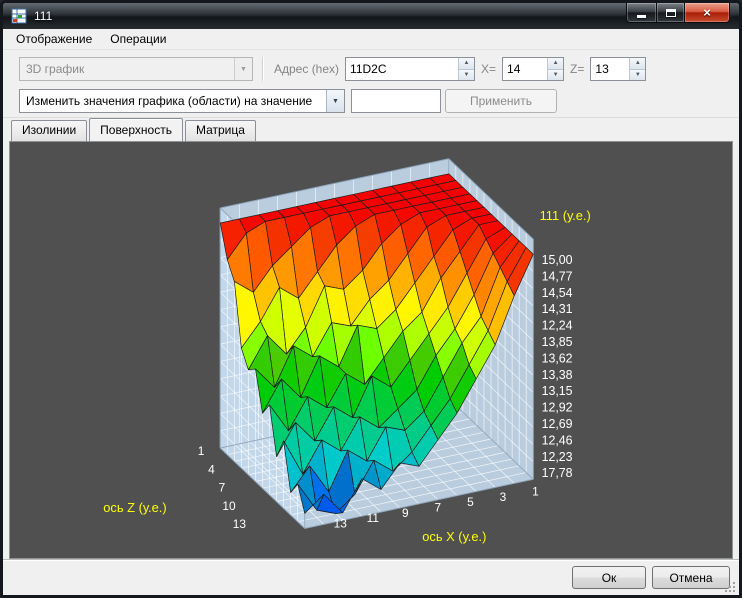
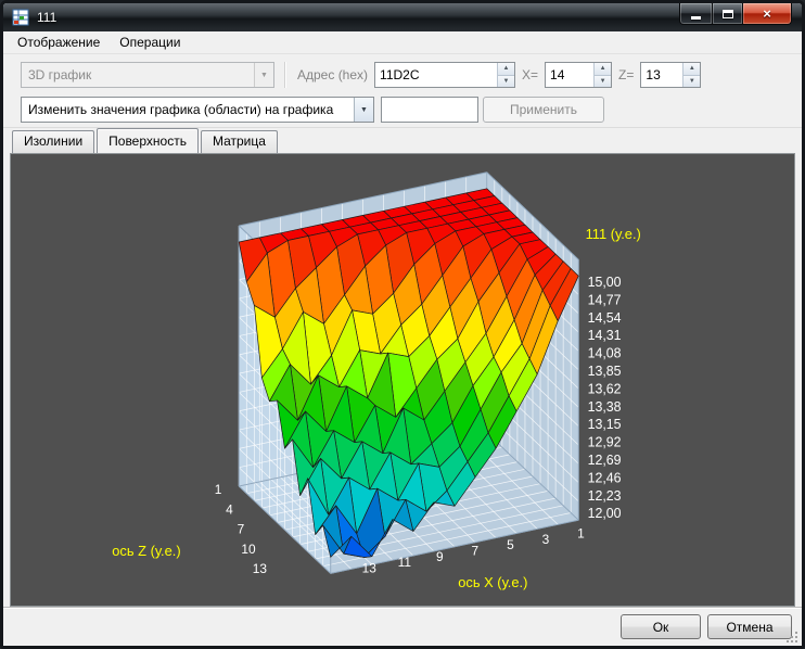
  111
  ×
  Отображение
  Операции
  3D график
  Адрес (hex)
  11D2C
  X=
  14
  Z=
  13
- Изменить значения графика (области) на значение
+ Изменить значения графика (области) на графика
  Применить
  Изолинии
  Поверхность
  Матрица
  1
  4
  7
  10
  13
  13
  11
  9
  7
  5
  3
  1
  ось Z (у.е.)
  ось X (у.е.)
  111 (у.е.)
  15,00
  14,77
  14,54
  14,31
- 12,24
+ 14,08
  13,85
  13,62
  13,38
  13,15
  12,92
  12,69
  12,46
  12,23
- 17,78
+ 12,00
  Ок
  Отмена
